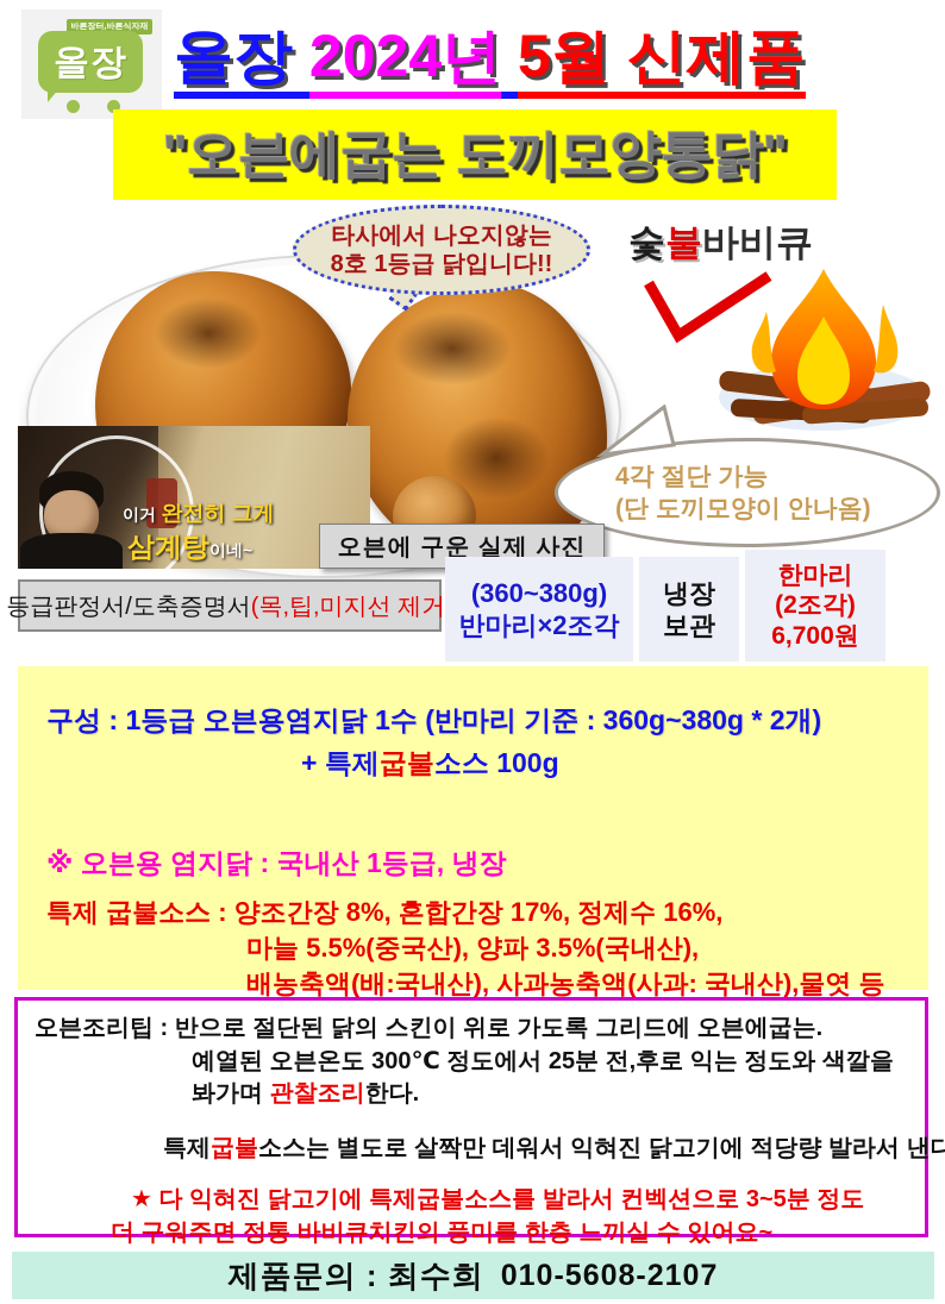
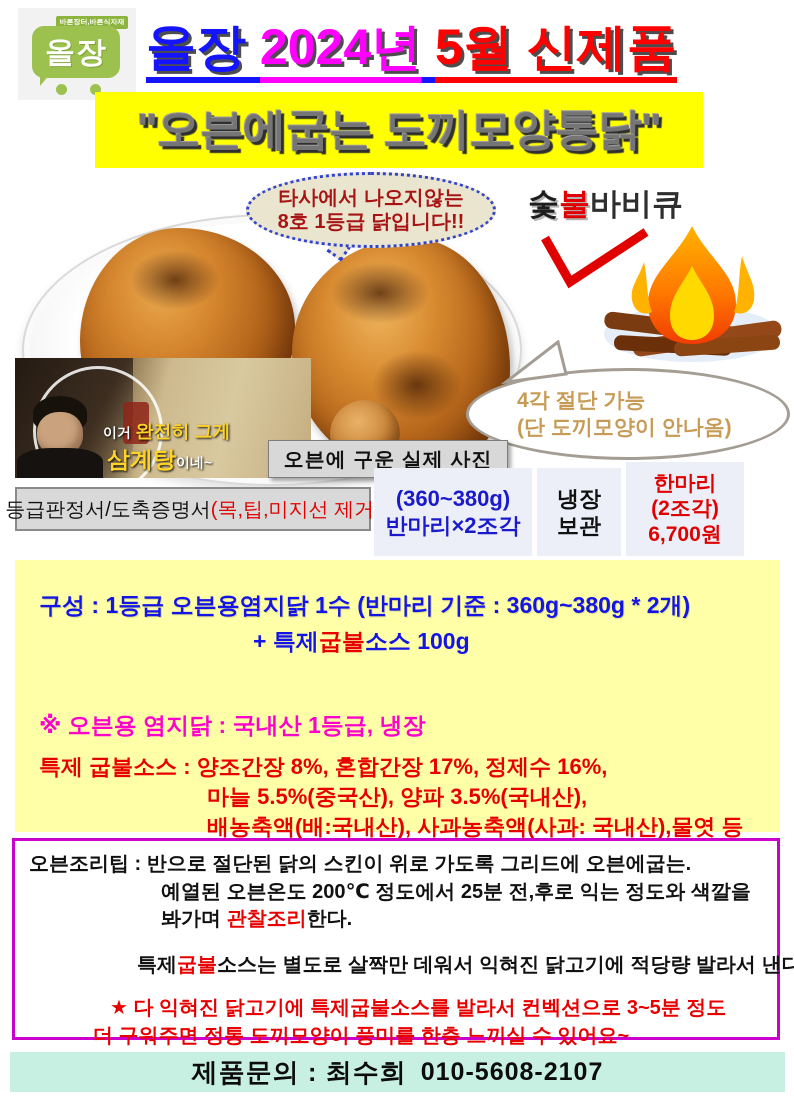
  올장
  올장 2024년 5월 신제품
  "오븐에굽는 도끼모양통닭"
  타사에서 나오지않는
  8호 1등급 닭입니다!!
  숯불바비큐
  4각 절단 가능
  (단 도끼모양이 안나옴)
  이거 완전히 그게
  삼계탕이네~
  오븐에 구운 실제 사진
  등급판정서/도축증명서
  (목,팁,미지선 제거
  (360~380g)
  반마리×2조각
  냉장
  보관
  한마리
  (2조각)
  6,700원
  구성 : 1등급 오븐용염지닭 1수 (반마리 기준 : 360g~380g * 2개)
  + 특제굽불소스 100g
  ※ 오븐용 염지닭 : 국내산 1등급, 냉장
  특제 굽불소스 : 양조간장 8%, 혼합간장 17%, 정제수 16%,
  마늘 5.5%(중국산), 양파 3.5%(국내산),
  배농축액(배:국내산), 사과농축액(사과: 국내산),물엿 등
  오븐조리팁 : 반으로 절단된 닭의 스킨이 위로 가도록 그리드에 오븐에굽는.
- 예열된 오븐온도 300℃ 정도에서 25분 전,후로 익는 정도와 색깔을
+ 예열된 오븐온도 200℃ 정도에서 25분 전,후로 익는 정도와 색깔을
  봐가며 관찰조리한다.
  특제굽불소스는 별도로 살짝만 데워서 익혀진 닭고기에 적당량 발라서 낸다
  ★ 다 익혀진 닭고기에 특제굽불소스를 발라서 컨벡션으로 3~5분 정도
- 더 구워주면 정통 바비큐치킨의 풍미를 한층 느끼실 수 있어요~
+ 더 구워주면 정통 도끼모양이 풍미를 한층 느끼실 수 있어요~
  제품문의 : 최수희
  010-5608-2107
